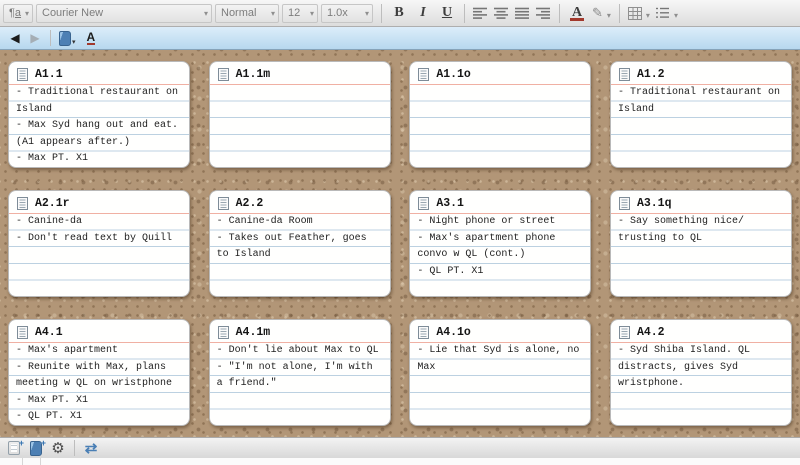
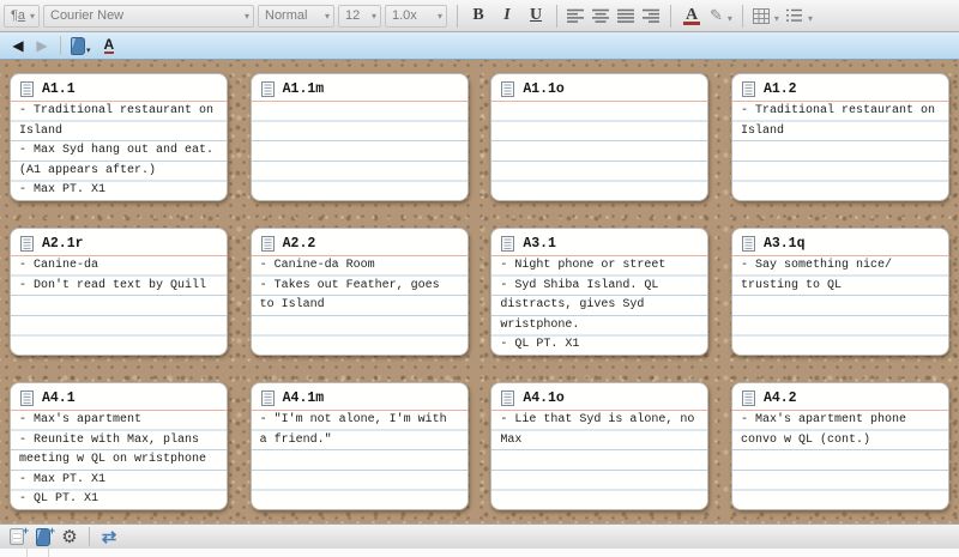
  ¶a
  Courier New
  Normal
  12
  1.0x
  B
  I
  U
  A
  A
  A1.1
  - Traditional restaurant on Island
  - Max Syd hang out and eat. (A1 appears after.)
  - Max PT. X1
  A1.1m
  A1.1o
  A1.2
  - Traditional restaurant on Island
  A2.1r
  - Canine-da
  - Don't read text by Quill
  A2.2
  - Canine-da Room
  - Takes out Feather, goes to Island
  A3.1
  - Night phone or street
- - Max's apartment phone convo w QL (cont.)
+ - Syd Shiba Island. QL distracts, gives Syd wristphone.
  - QL PT. X1
  A3.1q
  - Say something nice/ trusting to QL
  A4.1
  - Max's apartment
  - Reunite with Max, plans meeting w QL on wristphone
  - Max PT. X1
  - QL PT. X1
  A4.1m
- - Don't lie about Max to QL
  - "I'm not alone, I'm with a friend."
  A4.1o
  - Lie that Syd is alone, no Max
  A4.2
- - Syd Shiba Island. QL distracts, gives Syd wristphone.
+ - Max's apartment phone convo w QL (cont.)
  +
  +
